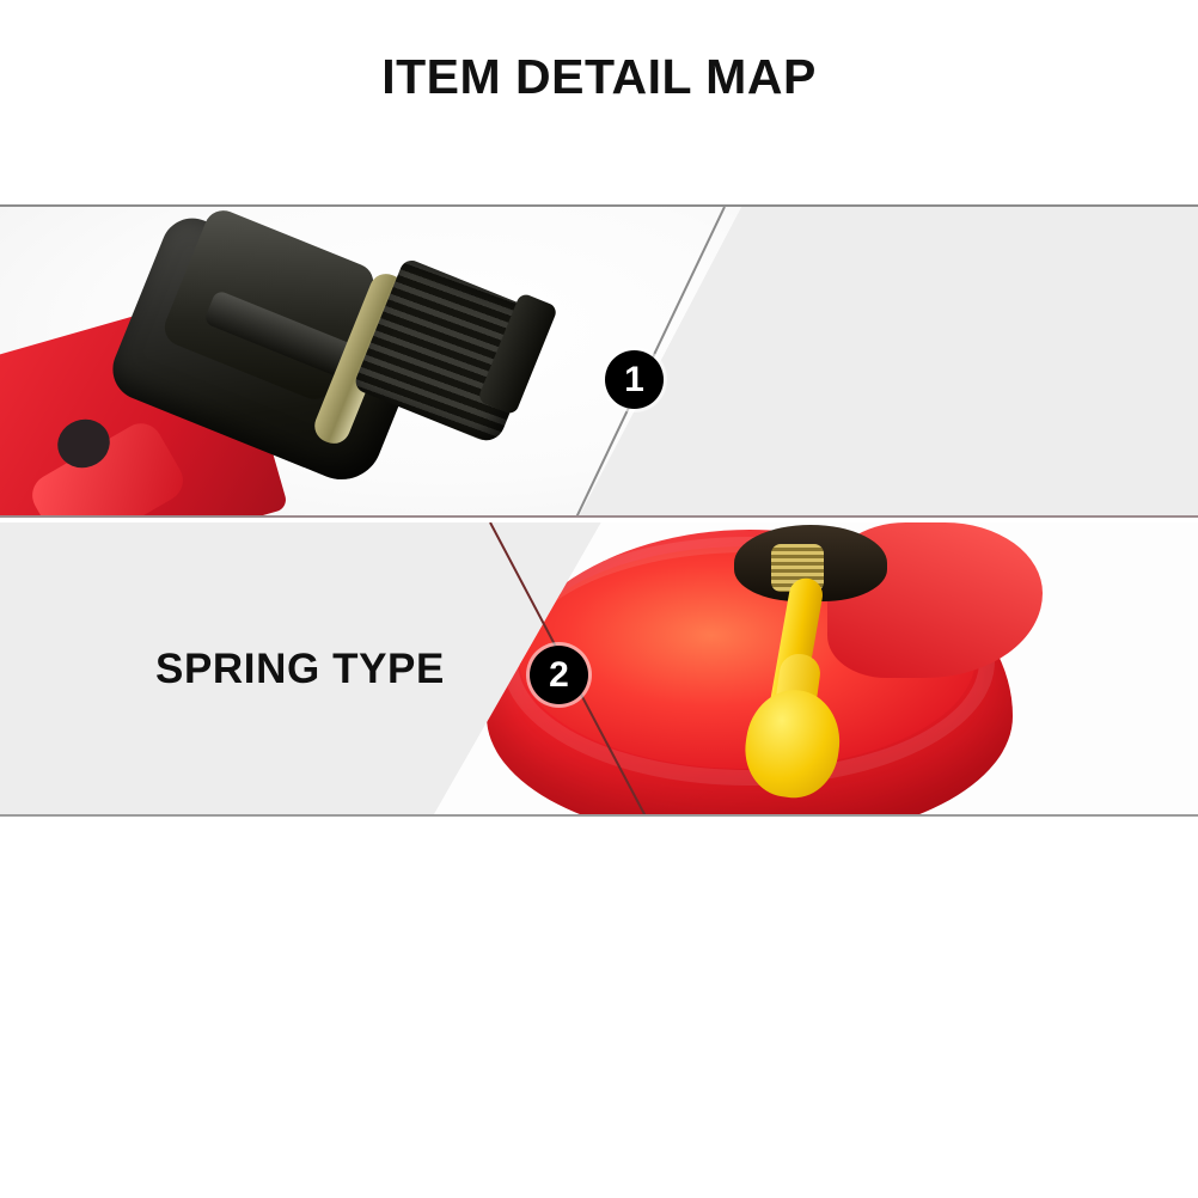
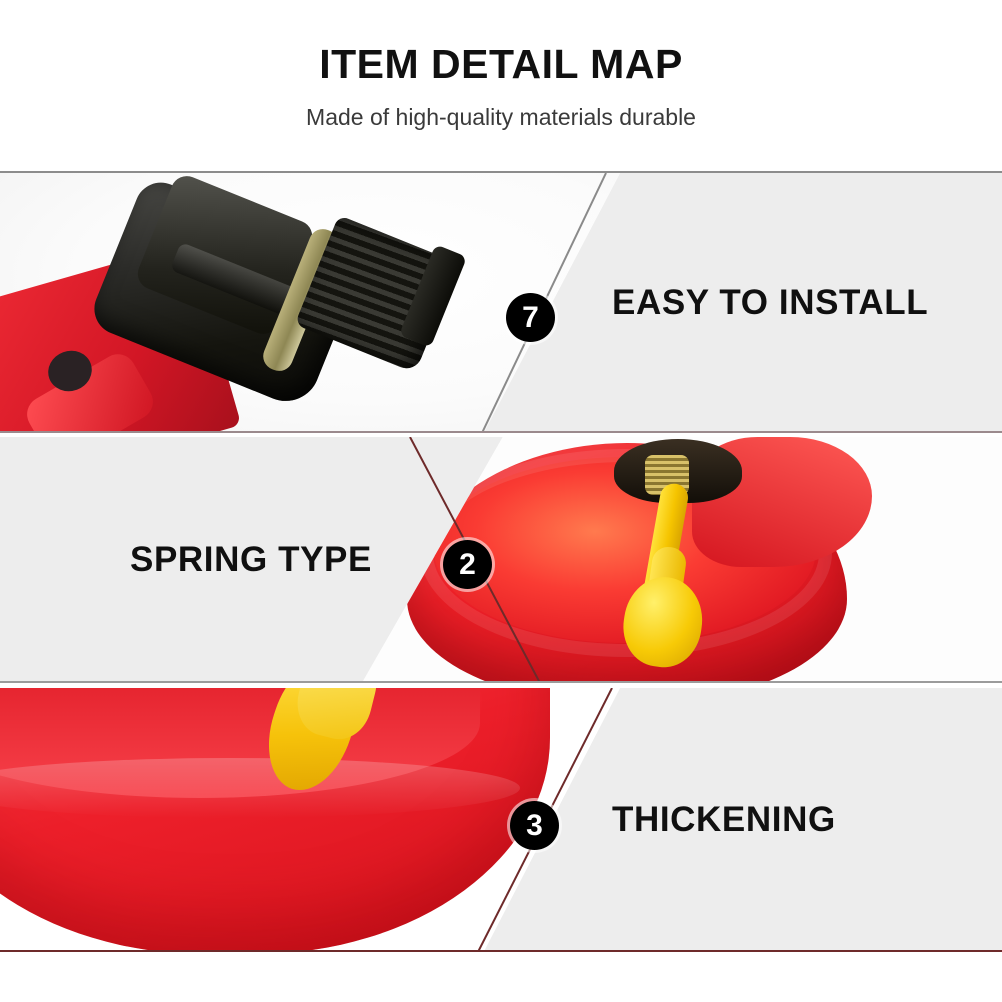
  ITEM DETAIL MAP
+ Made of high-quality materials durable
+ EASY TO INSTALL
- 1
+ 7
  SPRING TYPE
  2
+ THICKENING
+ 3
